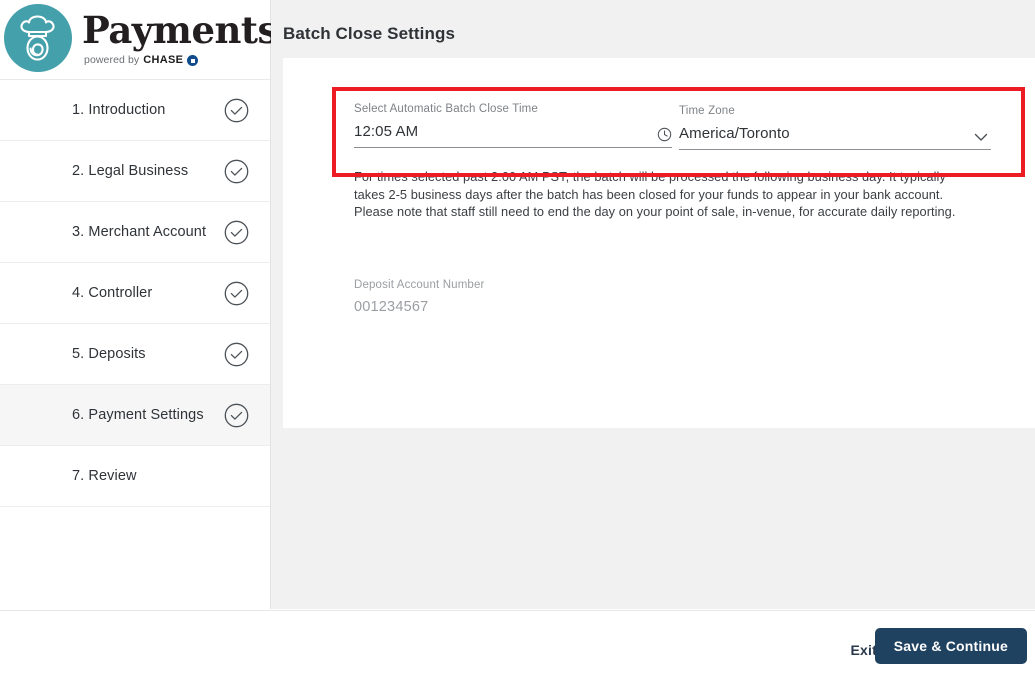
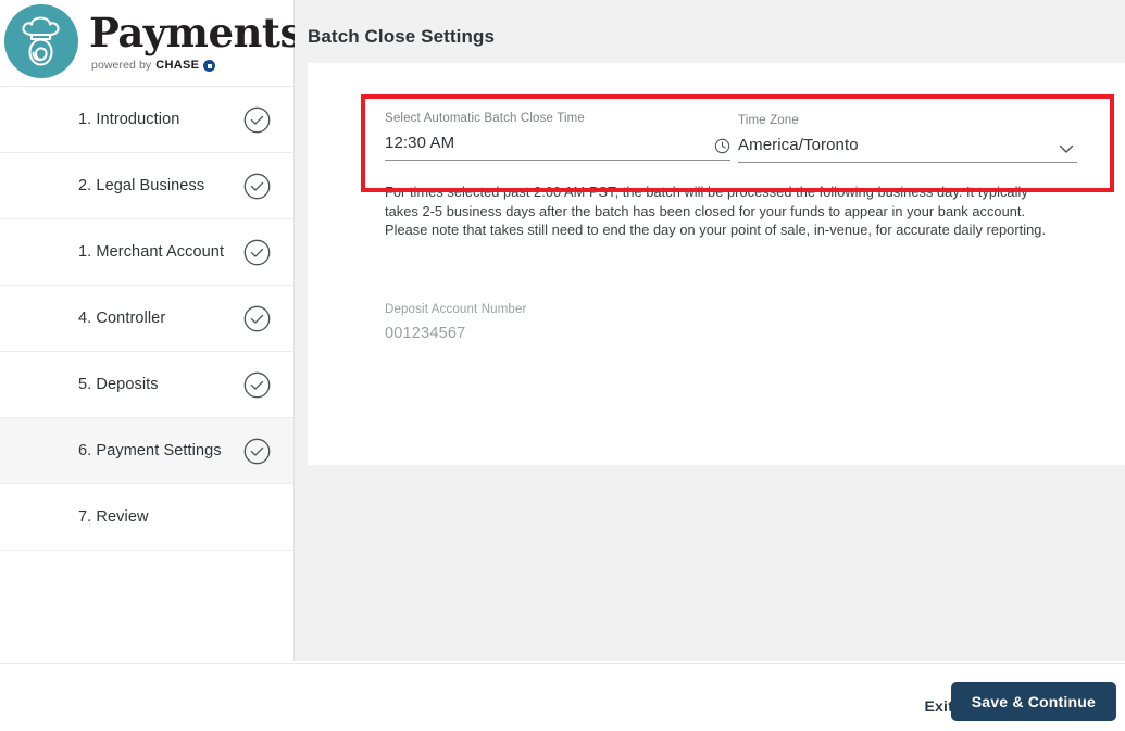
  Payments
  powered by
  CHASE
  1. Introduction
  2. Legal Business
- 3. Merchant Account
+ 1. Merchant Account
  4. Controller
  5. Deposits
  6. Payment Settings
  7. Review
  Batch Close Settings
  Select Automatic Batch Close Time
- 12:05 AM
+ 12:30 AM
  Time Zone
  America/Toronto
- For times selected past 2:00 AM PST, the batch will be processed the following business day. It typically takes 2-5 business days after the batch has been closed for your funds to appear in your bank account. Please note that staff still need to end the day on your point of sale, in-venue, for accurate daily reporting.
+ For times selected past 2:00 AM PST, the batch will be processed the following business day. It typically takes 2-5 business days after the batch has been closed for your funds to appear in your bank account. Please note that takes still need to end the day on your point of sale, in-venue, for accurate daily reporting.
  Deposit Account Number
  001234567
  Exi
  Save & Continue
